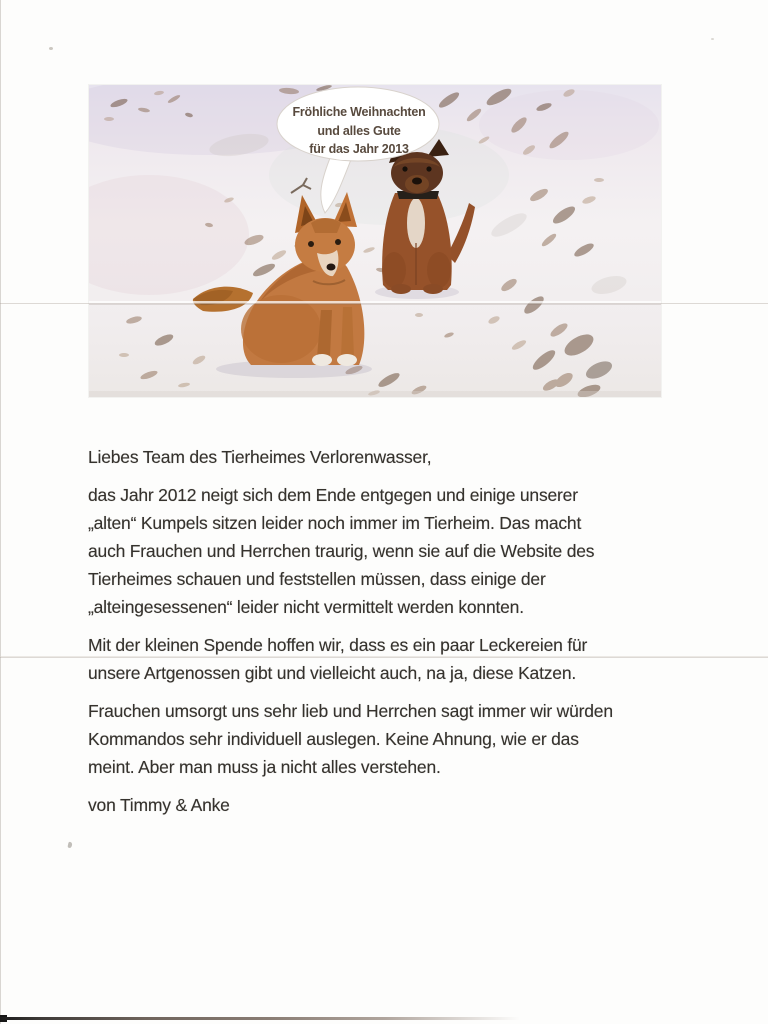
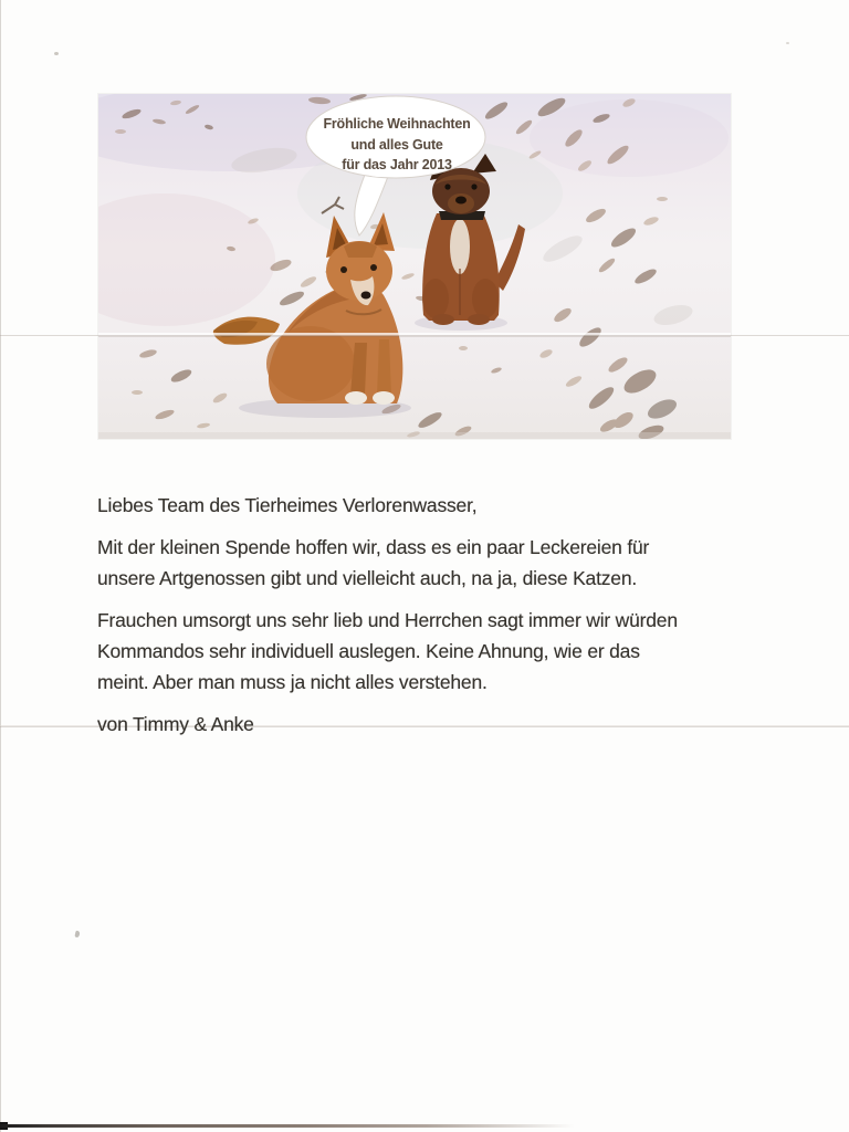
  Fröhliche Weihnachten
  und alles Gute
  für das Jahr 2013
  Liebes Team des Tierheimes Verlorenwasser,
- das Jahr 2012 neigt sich dem Ende entgegen und einige unserer
- „alten“ Kumpels sitzen leider noch immer im Tierheim. Das macht
- auch Frauchen und Herrchen traurig, wenn sie auf die Website des
- Tierheimes schauen und feststellen müssen, dass einige der
- „alteingesessenen“ leider nicht vermittelt werden konnten.
  Mit der kleinen Spende hoffen wir, dass es ein paar Leckereien für
  unsere Artgenossen gibt und vielleicht auch, na ja, diese Katzen.
  Frauchen umsorgt uns sehr lieb und Herrchen sagt immer wir würden
  Kommandos sehr individuell auslegen. Keine Ahnung, wie er das
  meint. Aber man muss ja nicht alles verstehen.
  von Timmy & Anke
